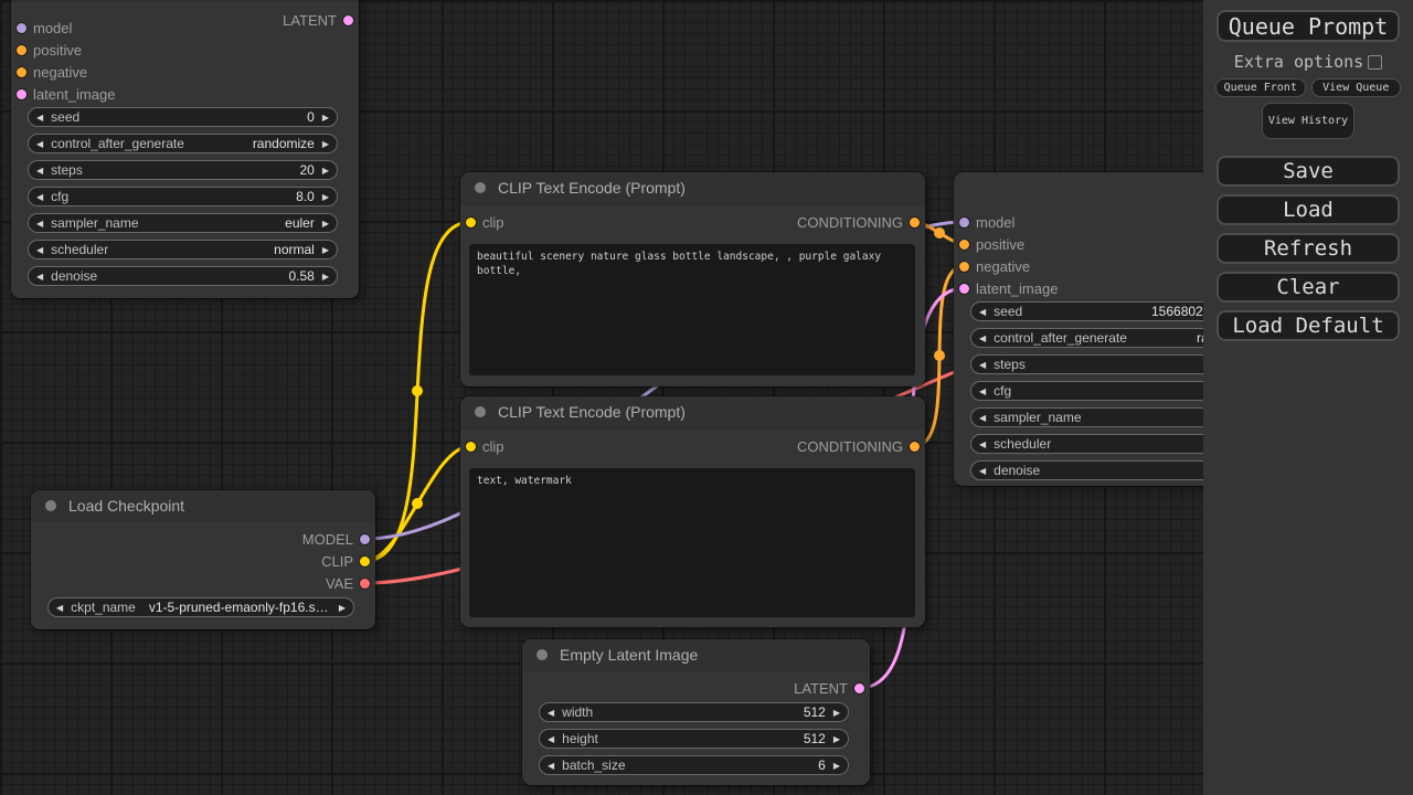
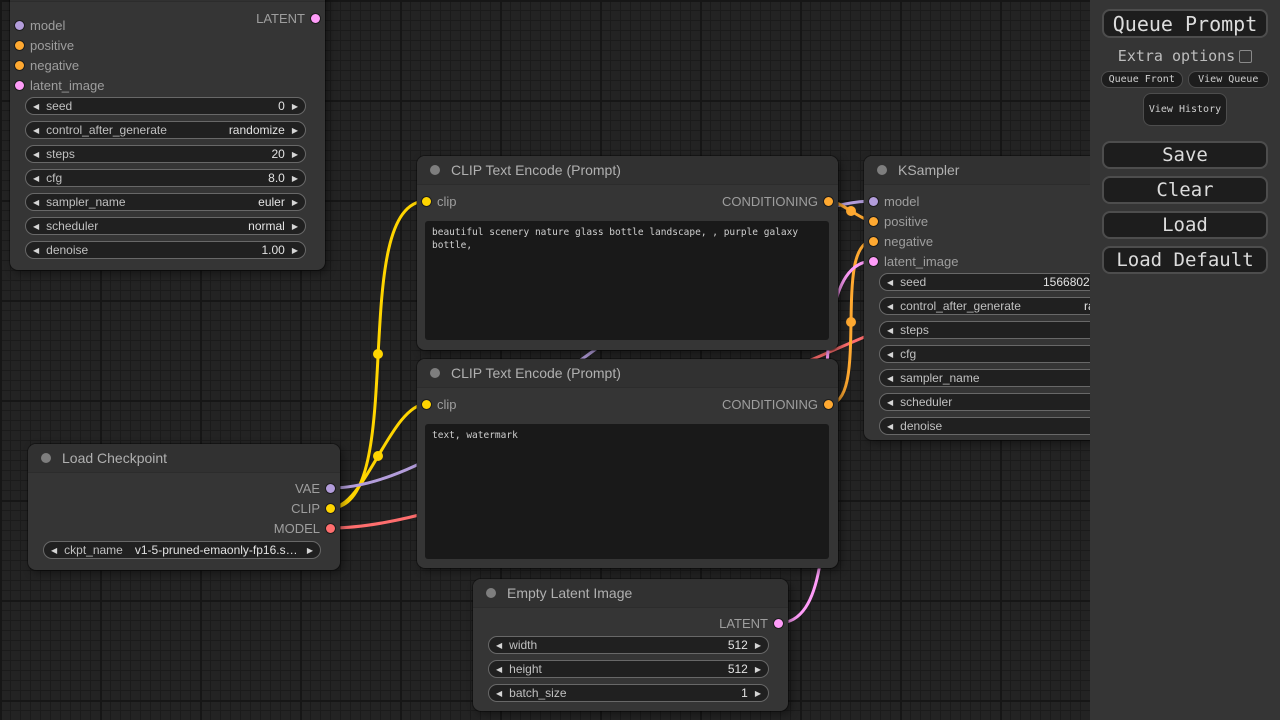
  model
  positive
  negative
  latent_image
  LATENT
  ◀
  seed
  0
  ▶
  ◀
  control_after_generate
  randomize
  ▶
  ◀
  steps
  20
  ▶
  ◀
  cfg
  8.0
  ▶
  ◀
  sampler_name
  euler
  ▶
  ◀
  scheduler
  normal
  ▶
  ◀
  denoise
- 0.58
+ 1.00
  ▶
  CLIP Text Encode (Prompt)
  clip
  CONDITIONING
  beautiful scenery nature glass bottle landscape, , purple galaxy bottle,
  CLIP Text Encode (Prompt)
  clip
  CONDITIONING
  text, watermark
+ KSampler
  model
  positive
  negative
  latent_image
  ◀
  seed
  1566802
  ◀
  control_after_generate
  ◀
  steps
  ◀
  cfg
  ◀
  sampler_name
  ◀
  scheduler
  ◀
  denoise
  Load Checkpoint
- MODEL
+ VAE
  CLIP
- VAE
+ MODEL
  ◀
  ckpt_name
  v1-5-pruned-emaonly-fp16.s…
  ▶
  Empty Latent Image
  LATENT
  ◀
  width
  512
  ▶
  ◀
  height
  512
  ▶
  ◀
  batch_size
- 6
+ 1
  ▶
  Queue Prompt
  Extra options
  Queue Front
  View Queue
  View History
  Save
- Load
+ Clear
- Refresh
- Clear
+ Load
  Load Default
